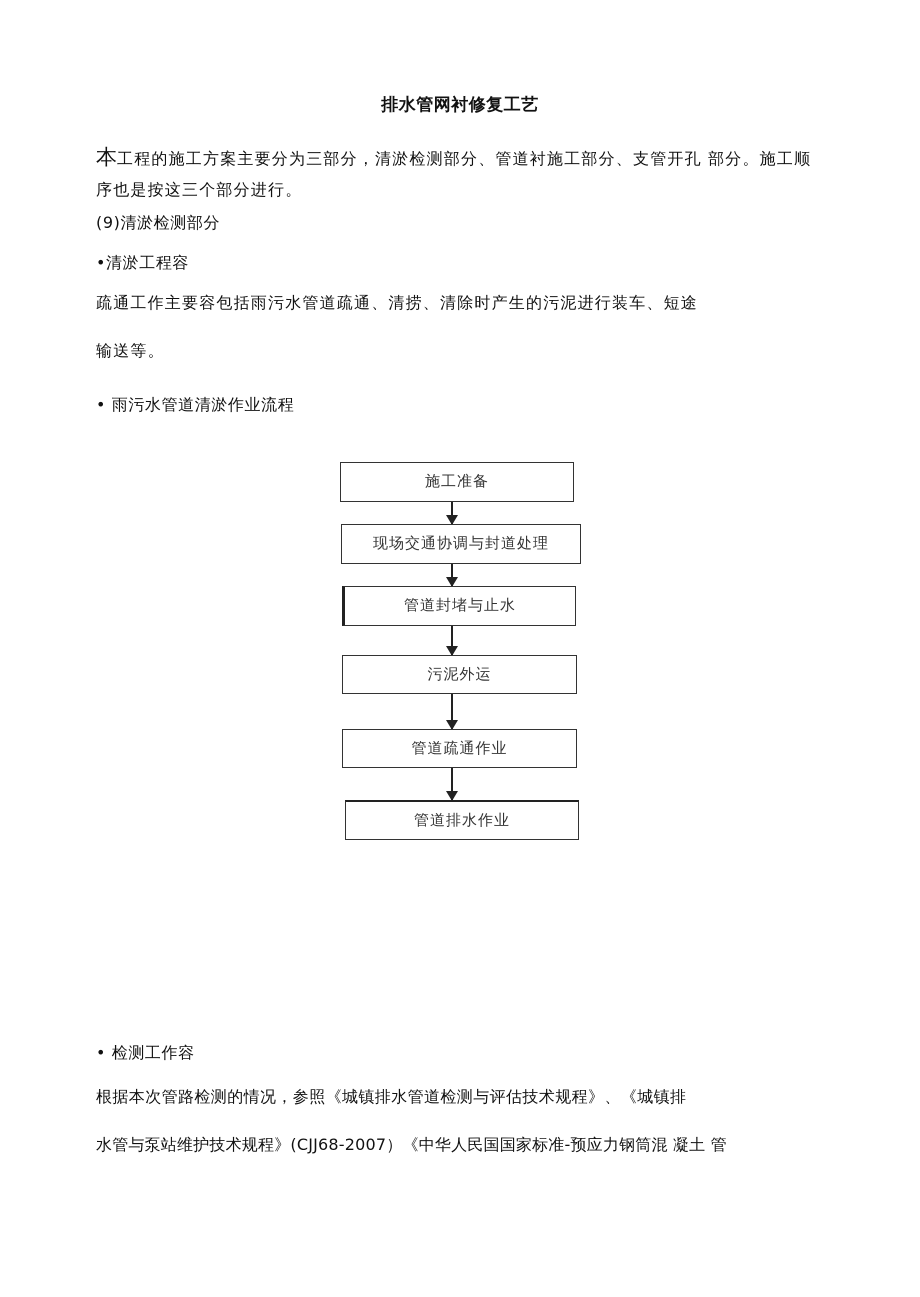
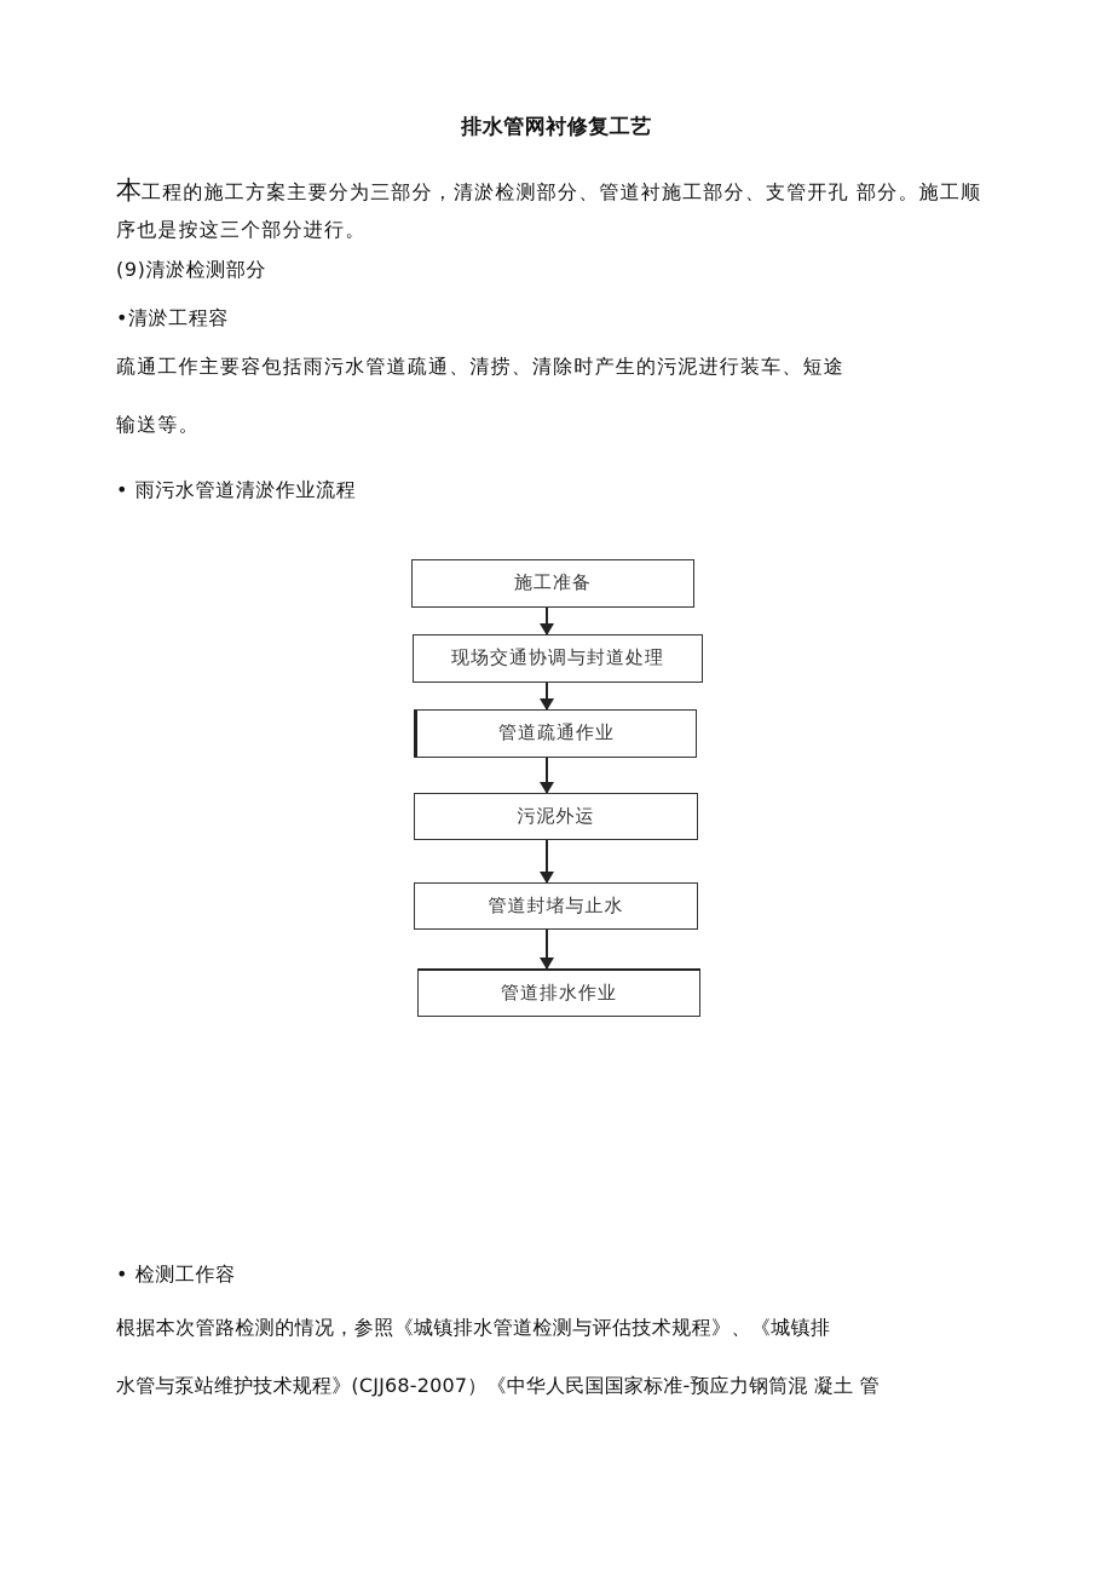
  排水管网衬修复工艺
  本工程的施工方案主要分为三部分，清淤检测部分、管道衬施工部分、支管开孔 部分。施工顺
  序也是按这三个部分进行。
  (9)清淤检测部分
  •清淤工程容
  疏通工作主要容包括雨污水管道疏通、清捞、清除时产生的污泥进行装车、短途
  输送等。
  • 雨污水管道清淤作业流程
  施工准备
  现场交通协调与封道处理
- 管道封堵与止水
+ 管道疏通作业
  污泥外运
- 管道疏通作业
+ 管道封堵与止水
  管道排水作业
  • 检测工作容
  根据本次管路检测的情况，参照《城镇排水管道检测与评估技术规程》、《城镇排
  水管与泵站维护技术规程》(CJJ68-2007）《中华人民国国家标准-预应力钢筒混 凝土 管
